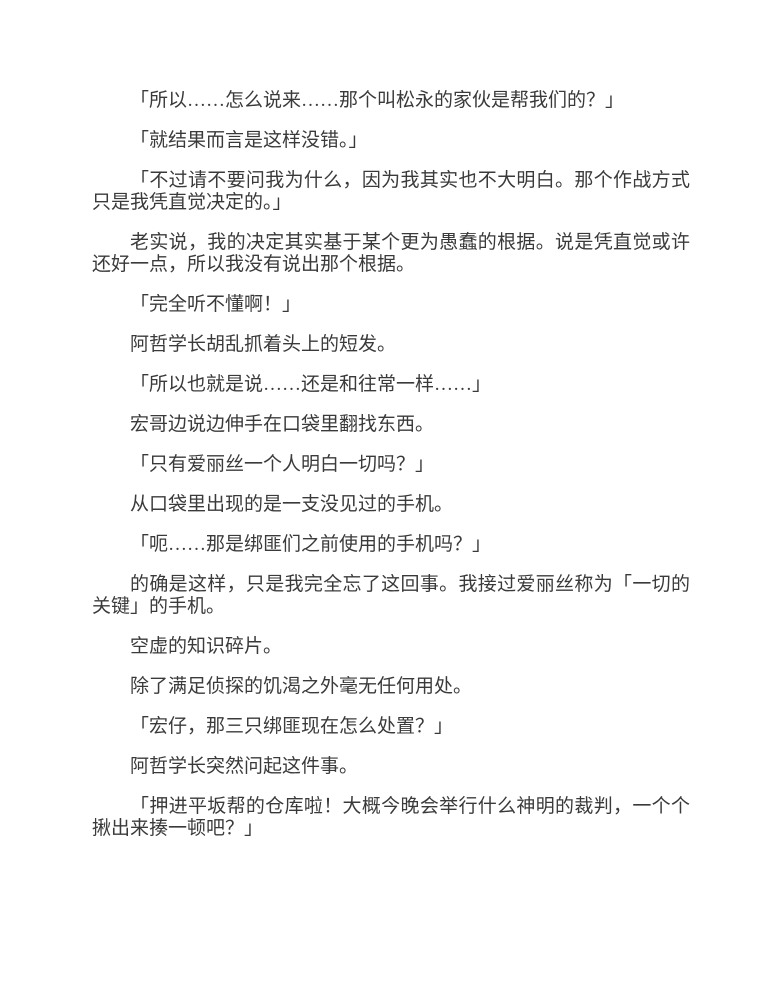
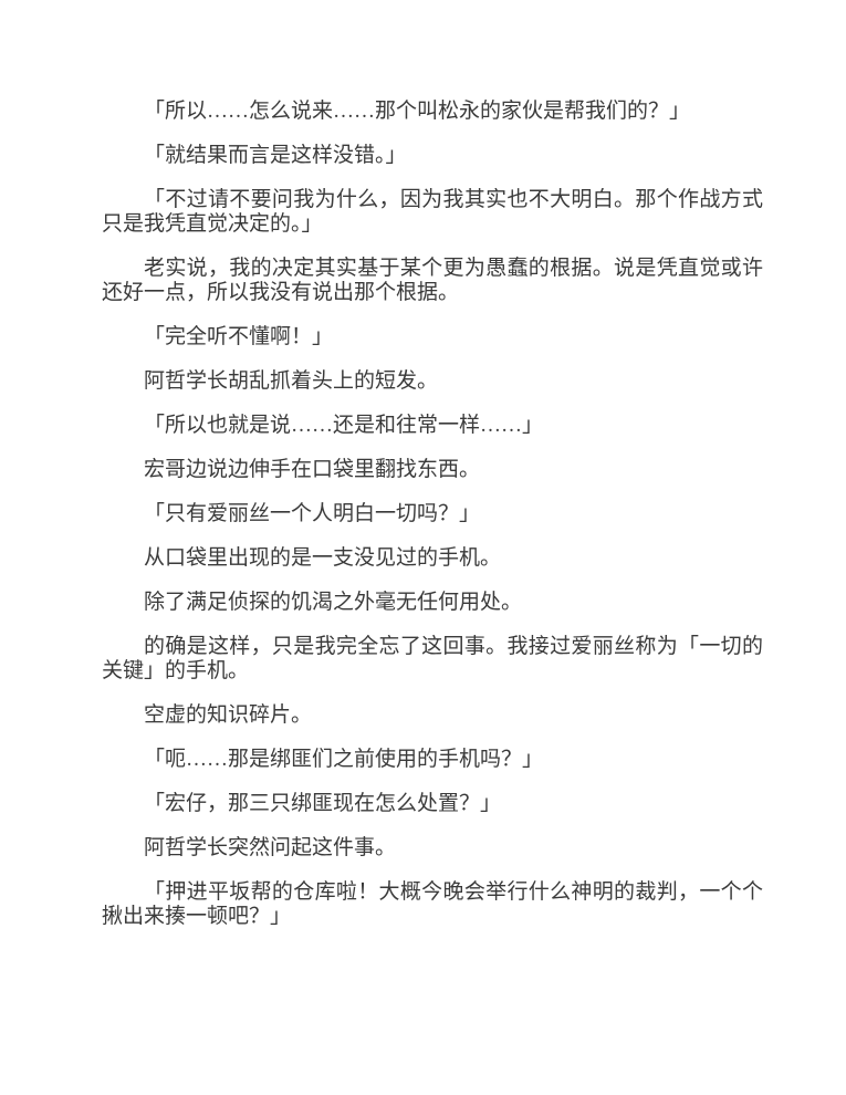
  「所以……怎么说来……那个叫松永的家伙是帮我们的？」
  「就结果而言是这样没错。」
  「不过请不要问我为什么，因为我其实也不大明白。那个作战方式只是我凭直觉决定的。」
  老实说，我的决定其实基于某个更为愚蠢的根据。说是凭直觉或许还好一点，所以我没有说出那个根据。
  「完全听不懂啊！」
  阿哲学长胡乱抓着头上的短发。
  「所以也就是说……还是和往常一样……」
  宏哥边说边伸手在口袋里翻找东西。
  「只有爱丽丝一个人明白一切吗？」
  从口袋里出现的是一支没见过的手机。
- 「呃……那是绑匪们之前使用的手机吗？」
+ 除了满足侦探的饥渴之外毫无任何用处。
  的确是这样，只是我完全忘了这回事。我接过爱丽丝称为「一切的关键」的手机。
  空虚的知识碎片。
- 除了满足侦探的饥渴之外毫无任何用处。
+ 「呃……那是绑匪们之前使用的手机吗？」
  「宏仔，那三只绑匪现在怎么处置？」
  阿哲学长突然问起这件事。
  「押进平坂帮的仓库啦！大概今晚会举行什么神明的裁判，一个个揪出来揍一顿吧？」
